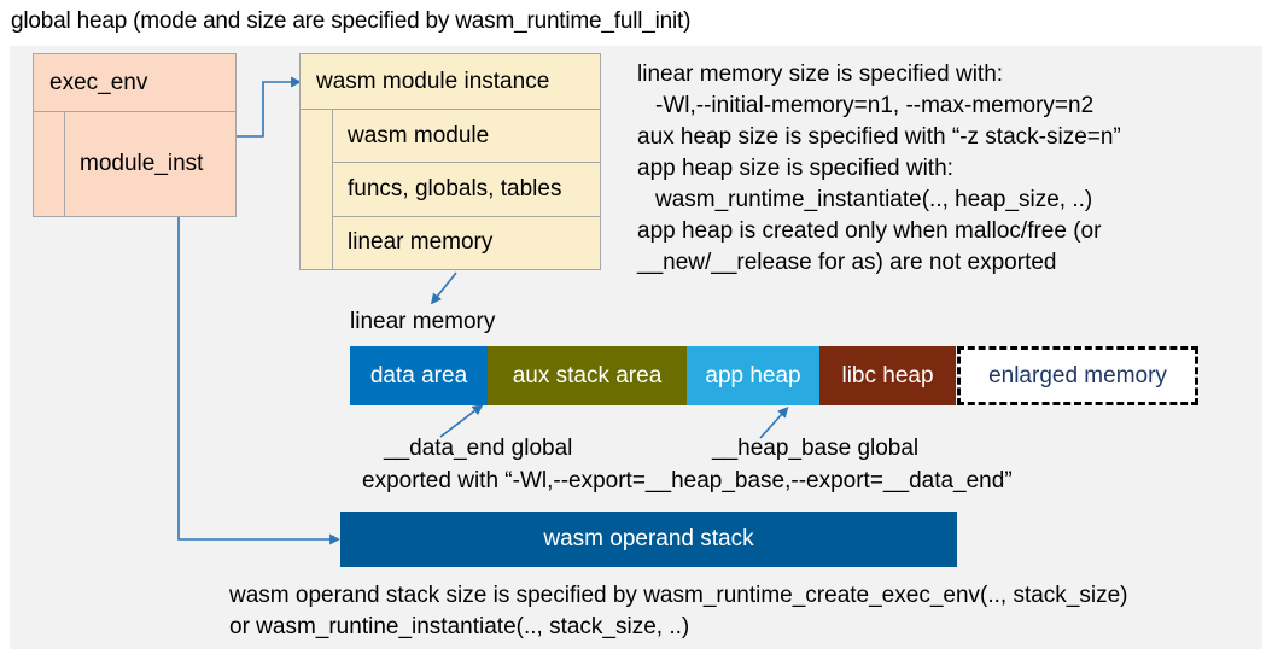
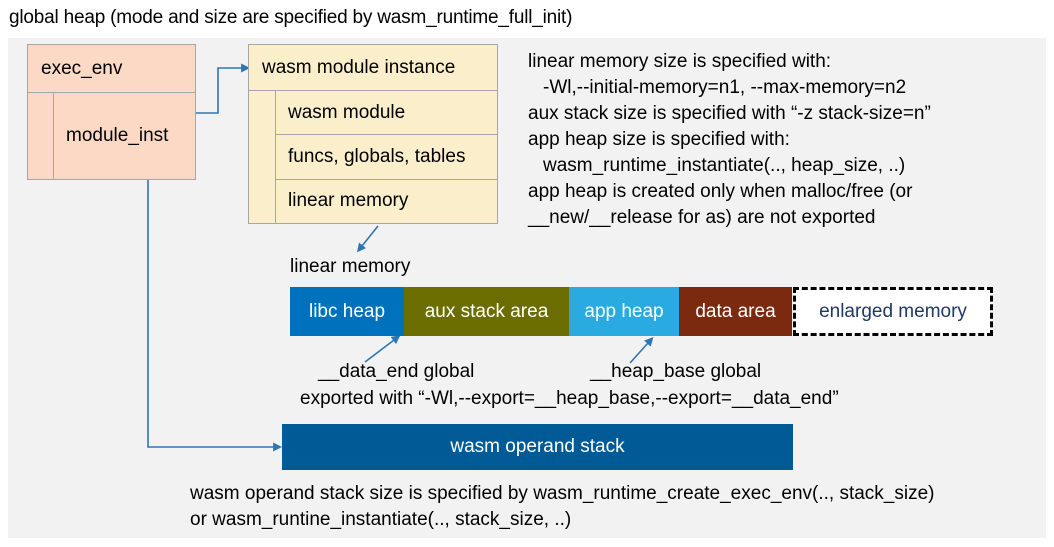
  global heap (mode and size are specified by wasm_runtime_full_init)
  exec_env
  module_inst
  wasm module instance
  wasm module
  funcs, globals, tables
  linear memory
  linear memory size is specified with:
  -Wl,--initial-memory=n1, --max-memory=n2
- aux heap size is specified with “-z stack-size=n”
+ aux stack size is specified with “-z stack-size=n”
  app heap size is specified with:
  wasm_runtime_instantiate(.., heap_size, ..)
  app heap is created only when malloc/free (or
  __new/__release for as) are not exported
  linear memory
- data area
+ libc heap
  aux stack area
  app heap
- libc heap
+ data area
  enlarged memory
  __data_end global
  __heap_base global
  exported with “-Wl,--export=__heap_base,--export=__data_end”
  wasm operand stack
  wasm operand stack size is specified by wasm_runtime_create_exec_env(.., stack_size)
  or wasm_runtine_instantiate(.., stack_size, ..)
